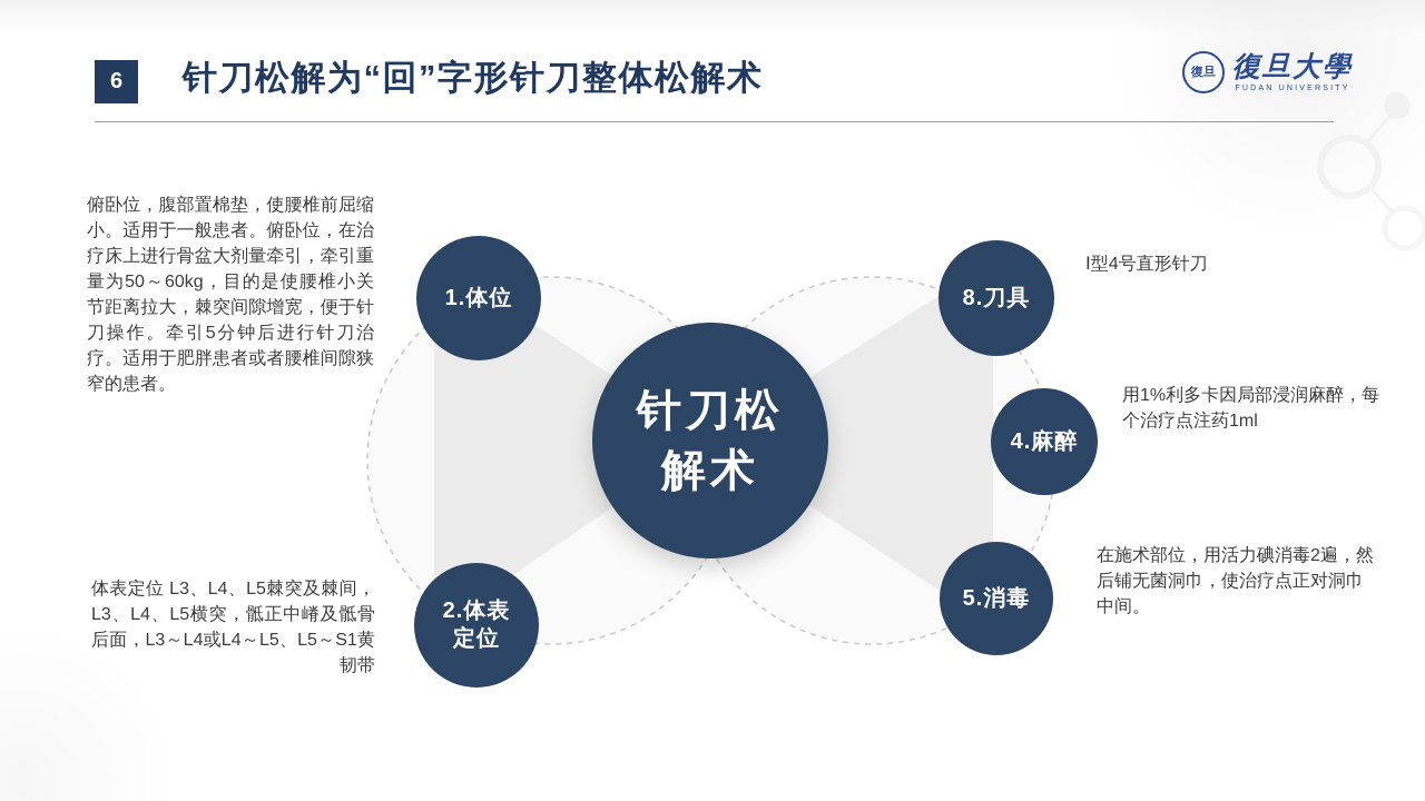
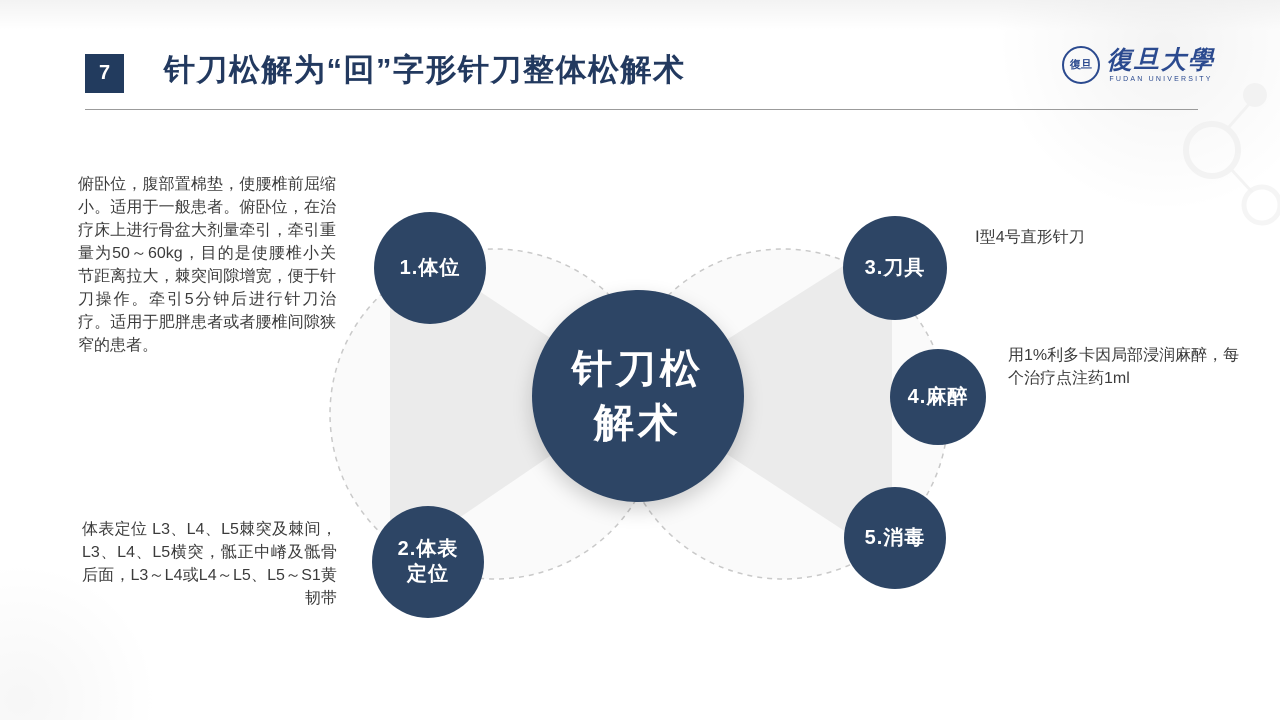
- 6
+ 7
  针刀松解为“回”字形针刀整体松解术
  復旦
  復旦大學
  针刀松
  解术
  1.体位
  2.体表
  定位
- 8.刀具
+ 3.刀具
  4.麻醉
  5.消毒
  俯卧位，腹部置棉垫，使腰椎前屈缩小。适用于一般患者。俯卧位，在治疗床上进行骨盆大剂量牵引，牵引重量为50～60kg，目的是使腰椎小关节距离拉大，棘突间隙增宽，便于针刀操作。牵引5分钟后进行针刀治疗。适用于肥胖患者或者腰椎间隙狭窄的患者。
  体表定位 L3、L4、L5棘突及棘间，L3、L4、L5横突，骶正中嵴及骶骨后面，L3～L4或L4～L5、L5～S1黄韧带
  Ⅰ型4号直形针刀
  用1%利多卡因局部浸润麻醉，每个治疗点注药1ml
- 在施术部位，用活力碘消毒2遍，然后铺无菌洞巾，使治疗点正对洞巾中间。
